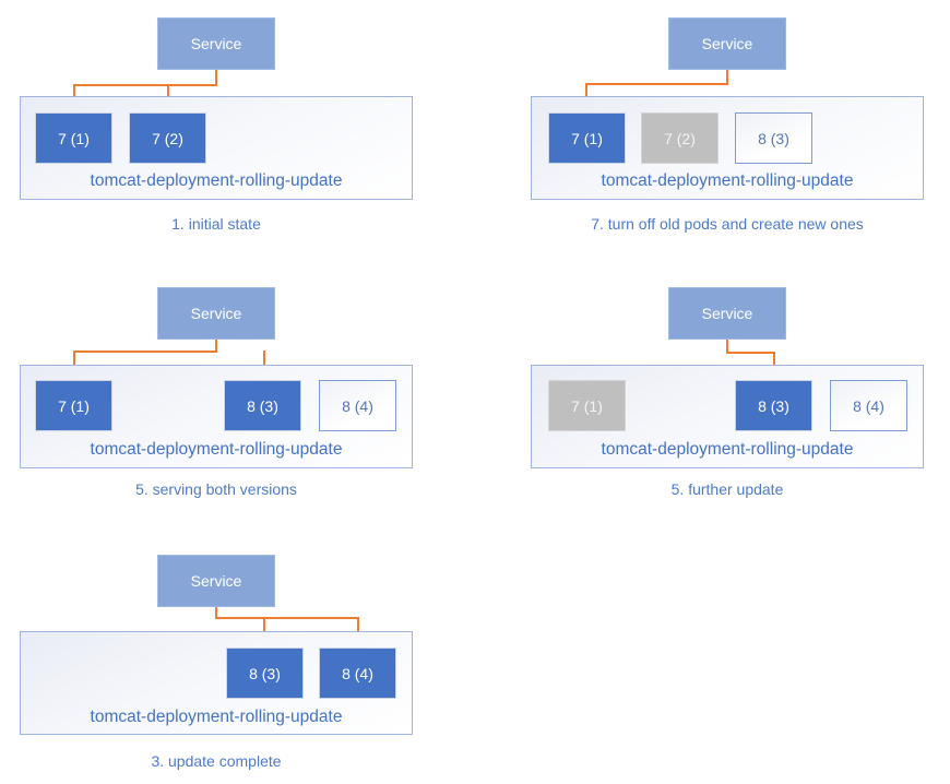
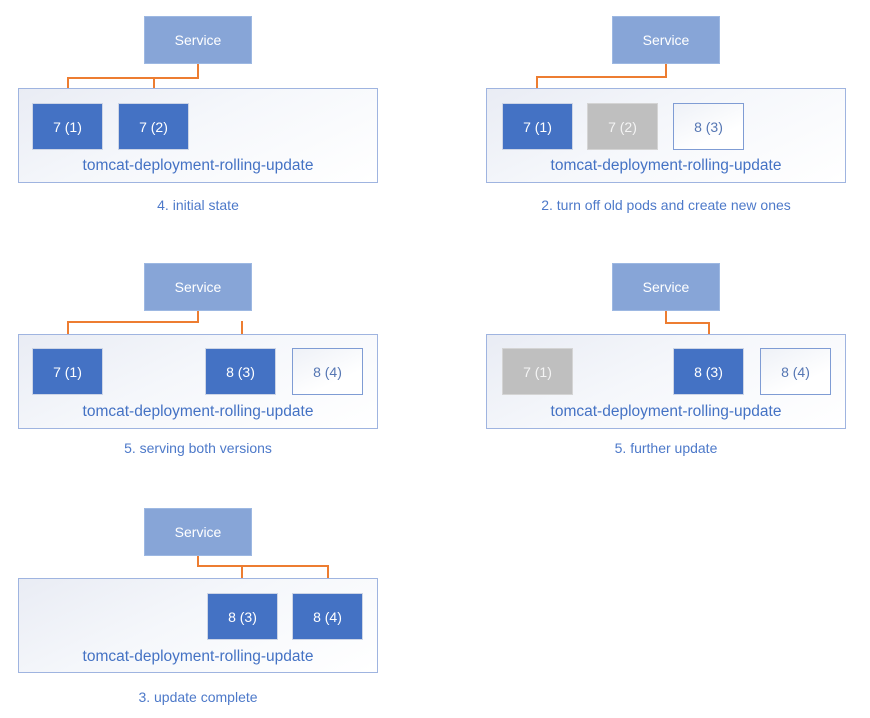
  Service
  7 (1)
  7 (2)
  tomcat-deployment-rolling-update
- 1. initial state
+ 4. initial state
  Service
  7 (1)
  7 (2)
  8 (3)
  tomcat-deployment-rolling-update
- 7. turn off old pods and create new ones
+ 2. turn off old pods and create new ones
  Service
  7 (1)
  8 (3)
  8 (4)
  tomcat-deployment-rolling-update
  5. serving both versions
  Service
  7 (1)
  8 (3)
  8 (4)
  tomcat-deployment-rolling-update
  5. further update
  Service
  8 (3)
  8 (4)
  tomcat-deployment-rolling-update
  3. update complete
